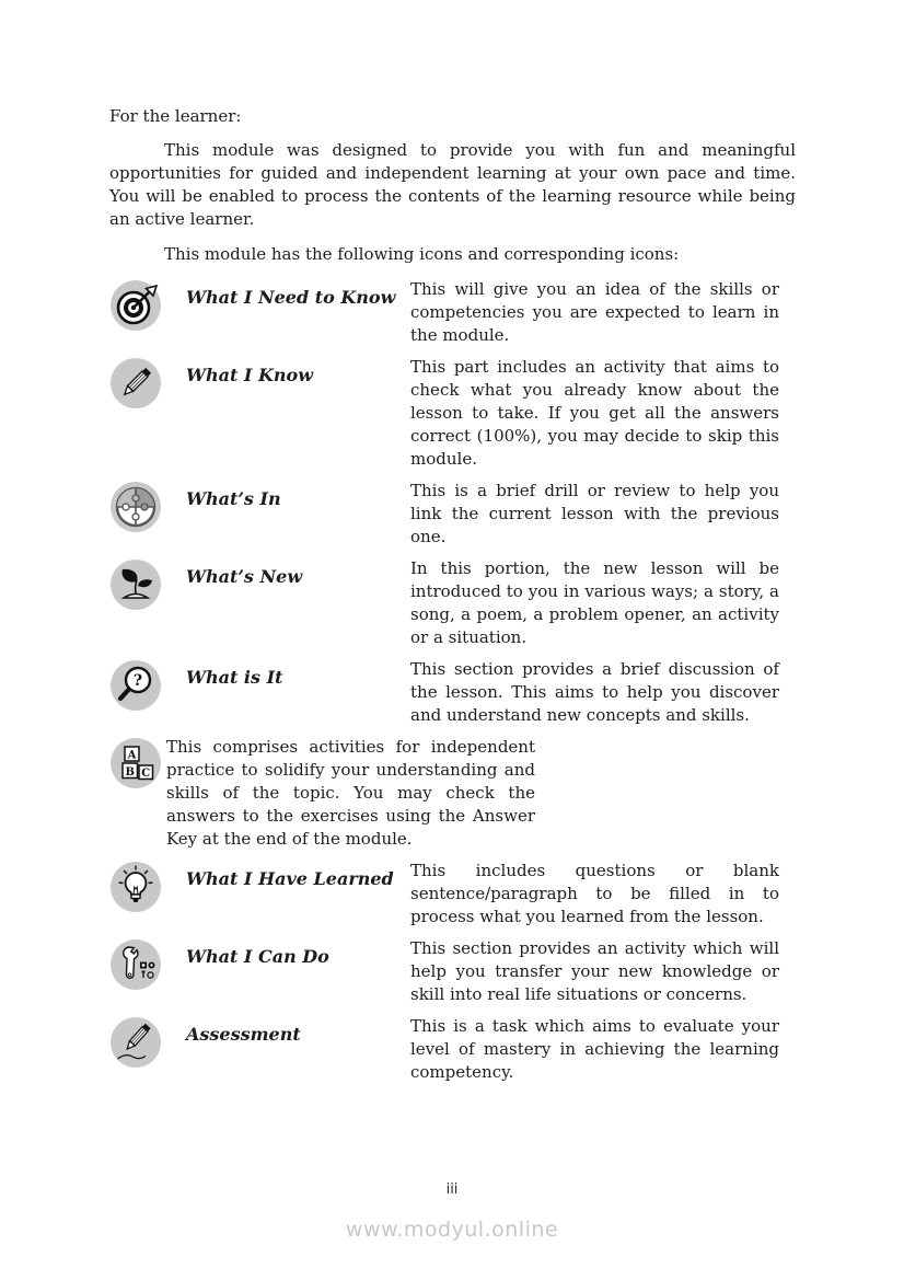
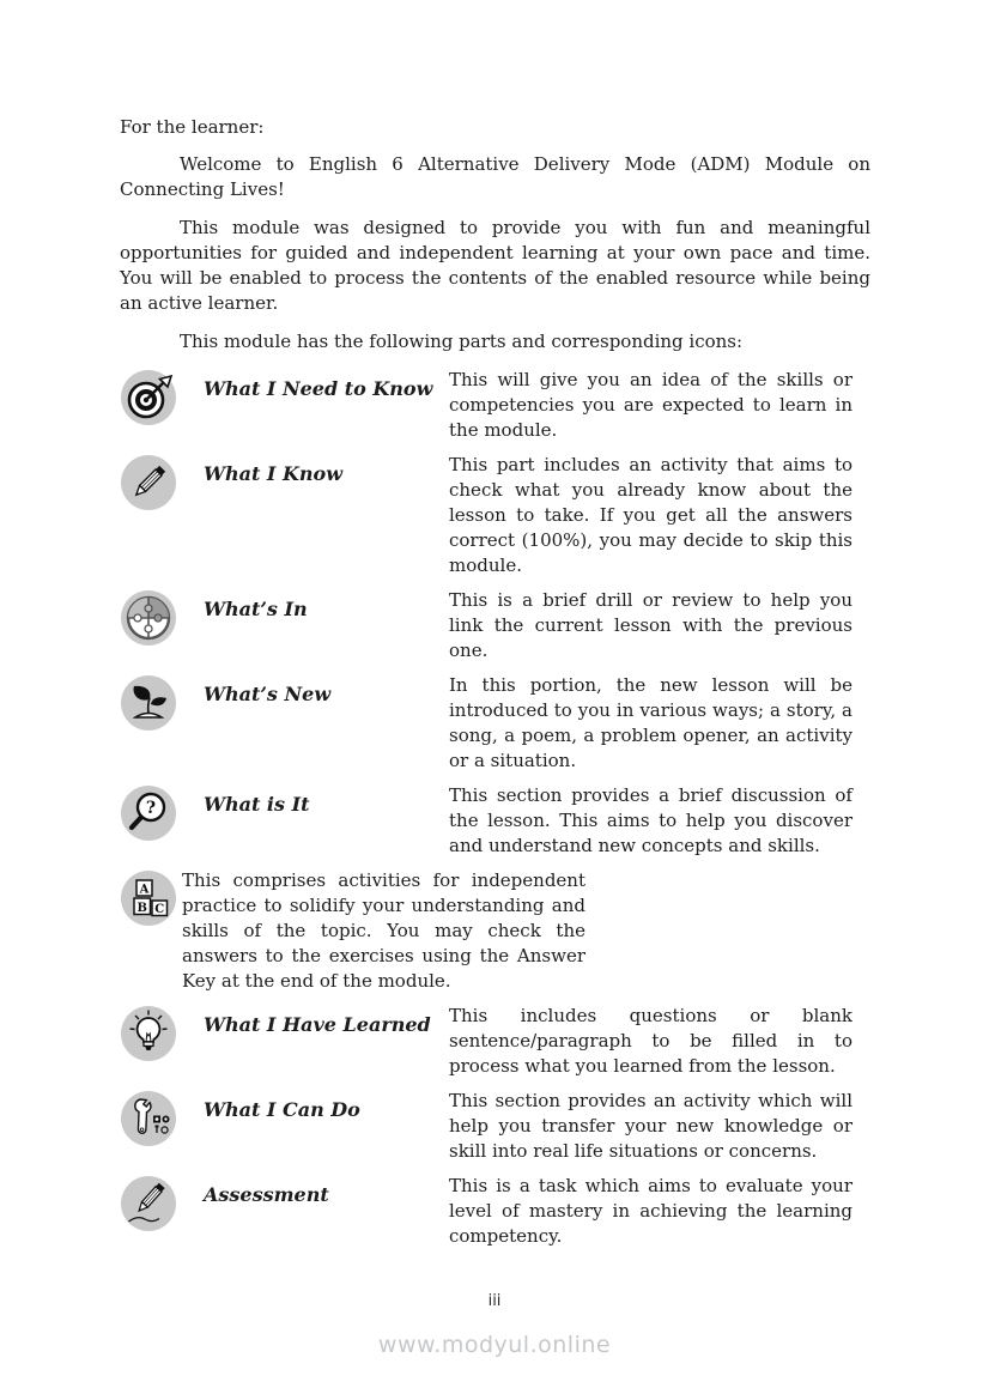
  For the learner:
+ Welcome to English 6 Alternative Delivery Mode (ADM) Module on Connecting Lives!
- This module was designed to provide you with fun and meaningful opportunities for guided and independent learning at your own pace and time. You will be enabled to process the contents of the learning resource while being an active learner.
+ This module was designed to provide you with fun and meaningful opportunities for guided and independent learning at your own pace and time. You will be enabled to process the contents of the enabled resource while being an active learner.
- This module has the following icons and corresponding icons:
+ This module has the following parts and corresponding icons:
  What I Need to Know
  This will give you an idea of the skills or competencies you are expected to learn in the module.
  What I Know
  This part includes an activity that aims to check what you already know about the lesson to take. If you get all the answers correct (100%), you may decide to skip this module.
  What’s In
  This is a brief drill or review to help you link the current lesson with the previous one.
  What’s New
  In this portion, the new lesson will be introduced to you in various ways; a story, a song, a poem, a problem opener, an activity or a situation.
  ?
  What is It
  This section provides a brief discussion of the lesson. This aims to help you discover and understand new concepts and skills.
  A
  B
  C
  This comprises activities for independent practice to solidify your understanding and skills of the topic. You may check the answers to the exercises using the Answer Key at the end of the module.
  What I Have Learned
  This includes questions or blank sentence/paragraph to be filled in to process what you learned from the lesson.
  What I Can Do
  This section provides an activity which will help you transfer your new knowledge or skill into real life situations or concerns.
  Assessment
  This is a task which aims to evaluate your level of mastery in achieving the learning competency.
  iii
  www.modyul.online
